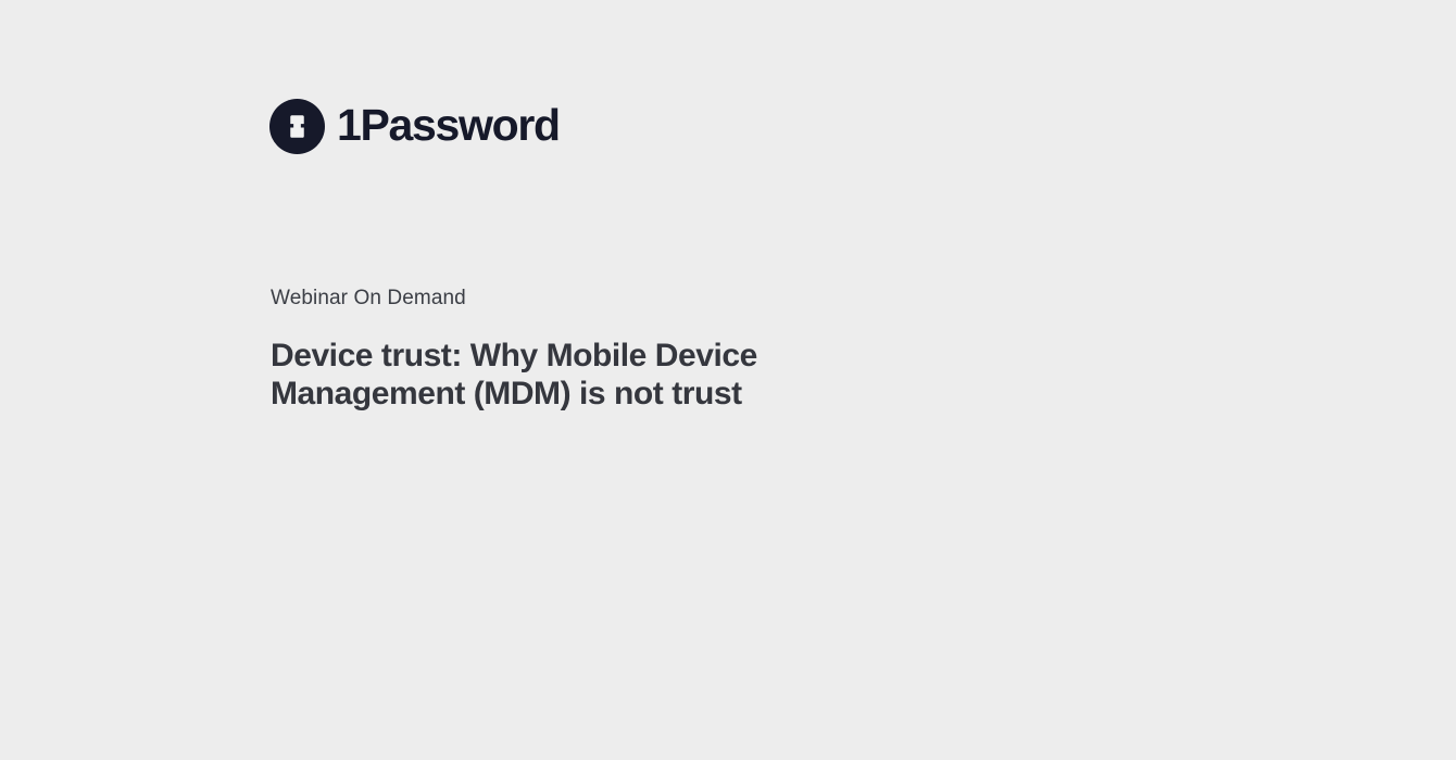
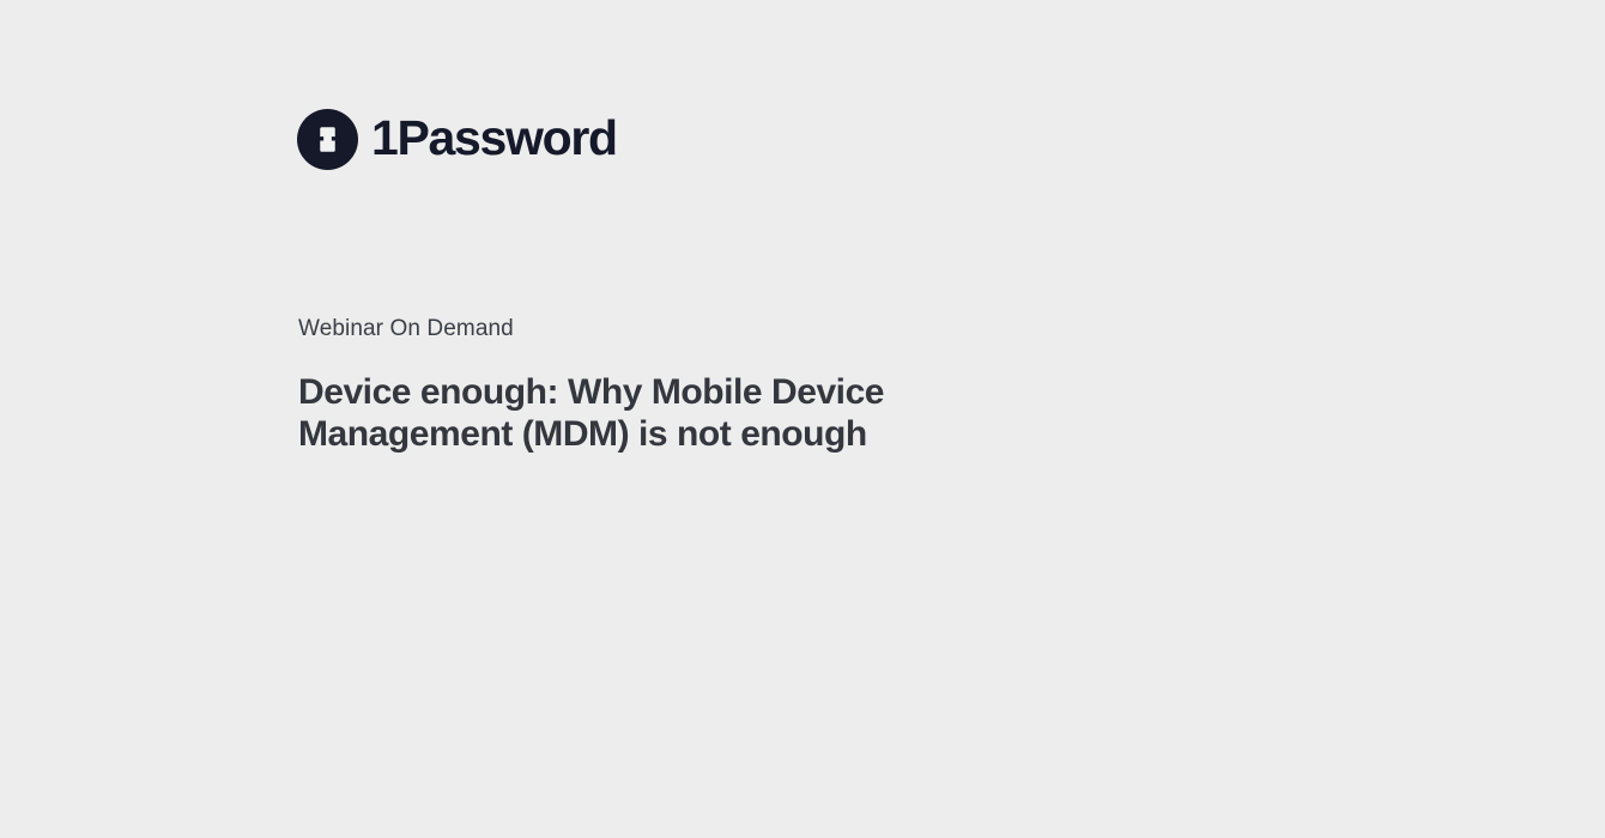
  1Password
  Webinar On Demand
- Device trust: Why Mobile Device
+ Device enough: Why Mobile Device
- Management (MDM) is not trust
+ Management (MDM) is not enough
